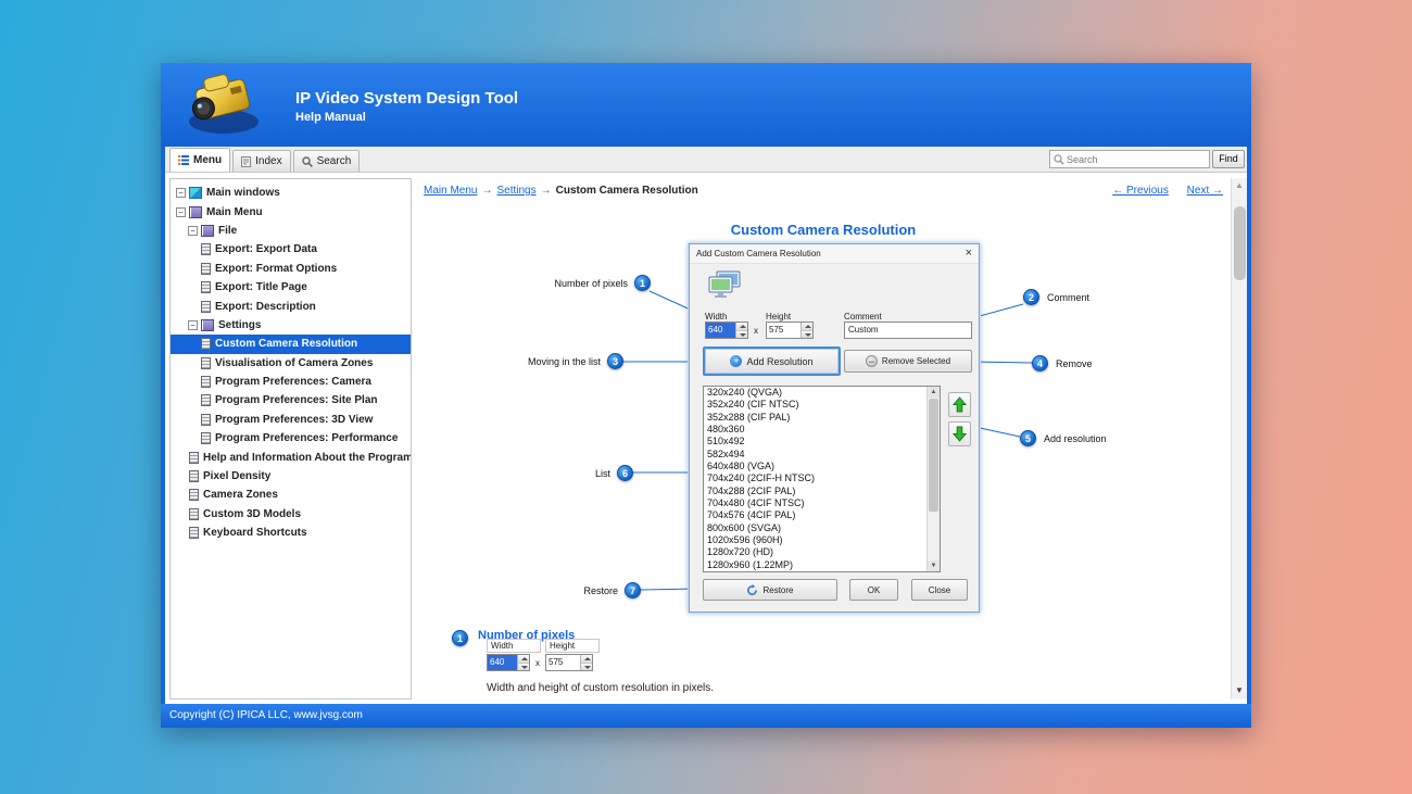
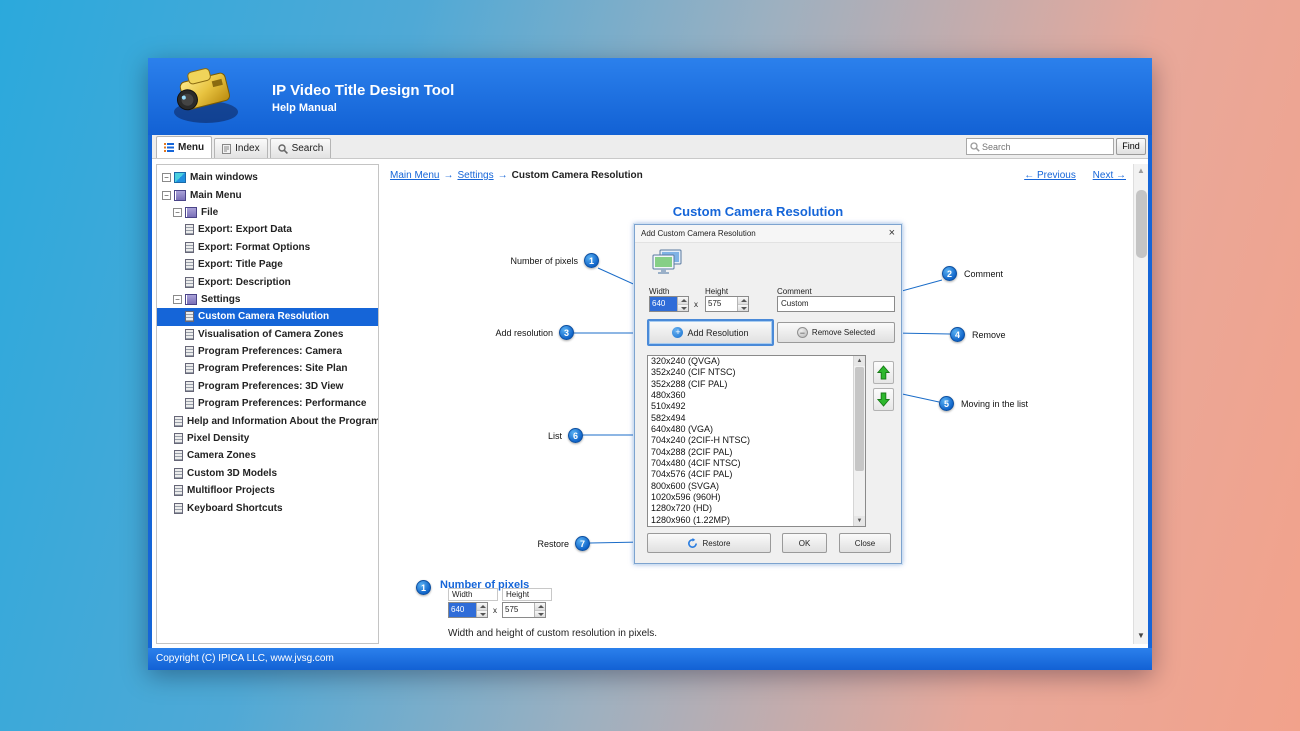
- IP Video System Design Tool
+ IP Video Title Design Tool
  Help Manual
  Menu
  Index
  Search
  Search
  Find
  −
  Main windows
  −
  Main Menu
  −
  File
  Export: Export Data
  Export: Format Options
  Export: Title Page
  Export: Description
  −
  Settings
  Custom Camera Resolution
  Visualisation of Camera Zones
  Program Preferences: Camera
  Program Preferences: Site Plan
  Program Preferences: 3D View
  Program Preferences: Performance
  Help and Information About the Program
  Pixel Density
  Camera Zones
  Custom 3D Models
+ Multifloor Projects
  Keyboard Shortcuts
  Main Menu → Settings → Custom Camera Resolution
  ← Previous Next →
  Custom Camera Resolution
  Add Custom Camera Resolution
  ×
  Width
  640
  x
  Height
  575
  Comment
  Custom
  +
  Add Resolution
  −
  Remove Selected
  320x240 (QVGA)
  352x240 (CIF NTSC)
  352x288 (CIF PAL)
  480x360
  510x492
  582x494
  640x480 (VGA)
  704x240 (2CIF-H NTSC)
  704x288 (2CIF PAL)
  704x480 (4CIF NTSC)
  704x576 (4CIF PAL)
  800x600 (SVGA)
  1020x596 (960H)
  1280x720 (HD)
  1280x960 (1.22MP)
  Restore
  OK
  Close
  1
  Number of pixels
  2
  Comment
  3
- Moving in the list
+ Add resolution
  4
  Remove
  5
- Add resolution
+ Moving in the list
  6
  List
  7
  Restore
  1
  Number of pixels
  Width
  640
  x
  Height
  575
  Width and height of custom resolution in pixels.
  ▲
  ▼
  Copyright (C) IPICA LLC, www.jvsg.com
